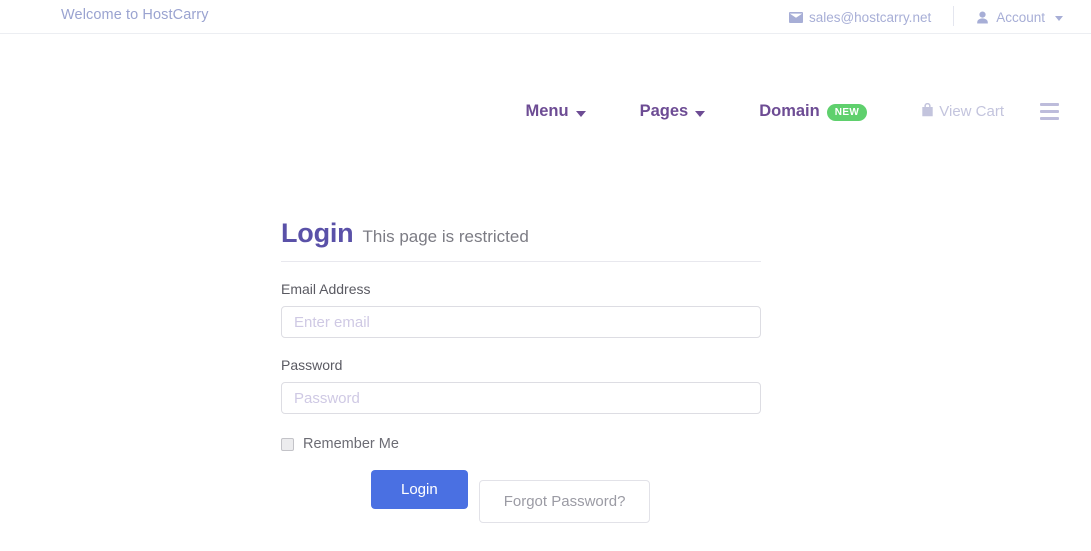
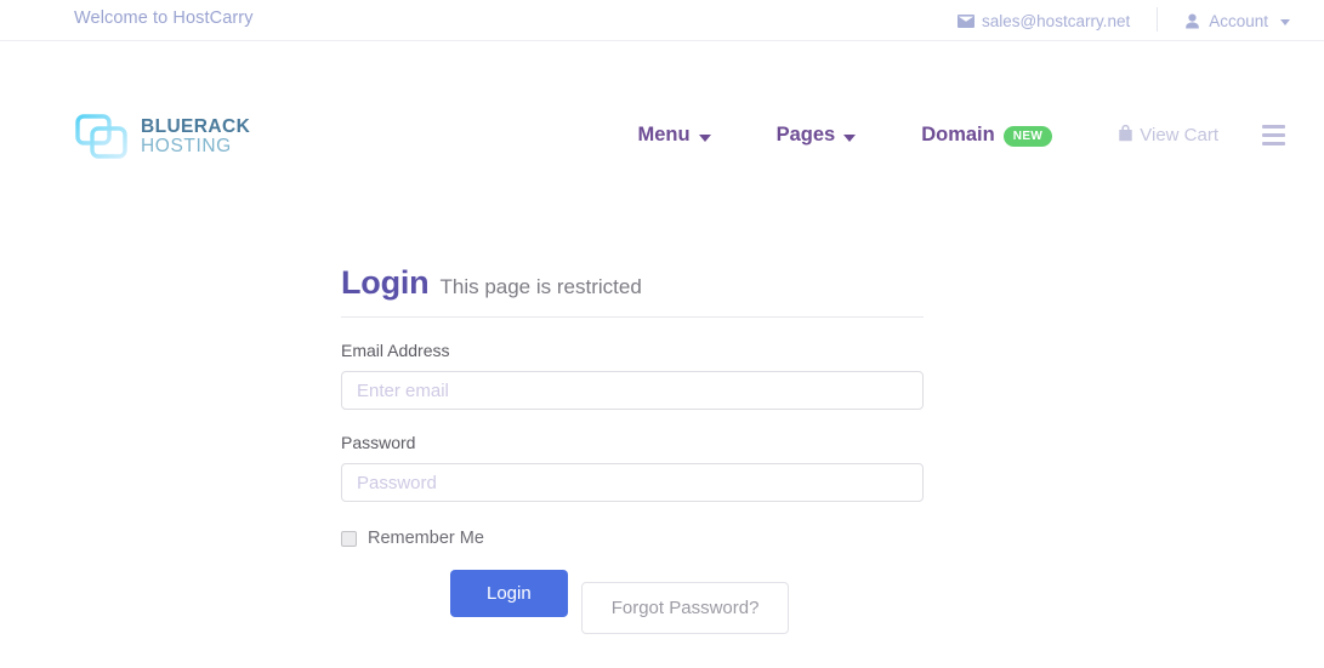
  Welcome to HostCarry
  sales@hostcarry.net
  Account
+ BLUERACK
+ HOSTING
  Menu
  Pages
  Domain
  NEW
  View Cart
  Login
  This page is restricted
  Email Address
  Enter email
  Password
  Password
  Remember Me
  Login
  Forgot Password?
